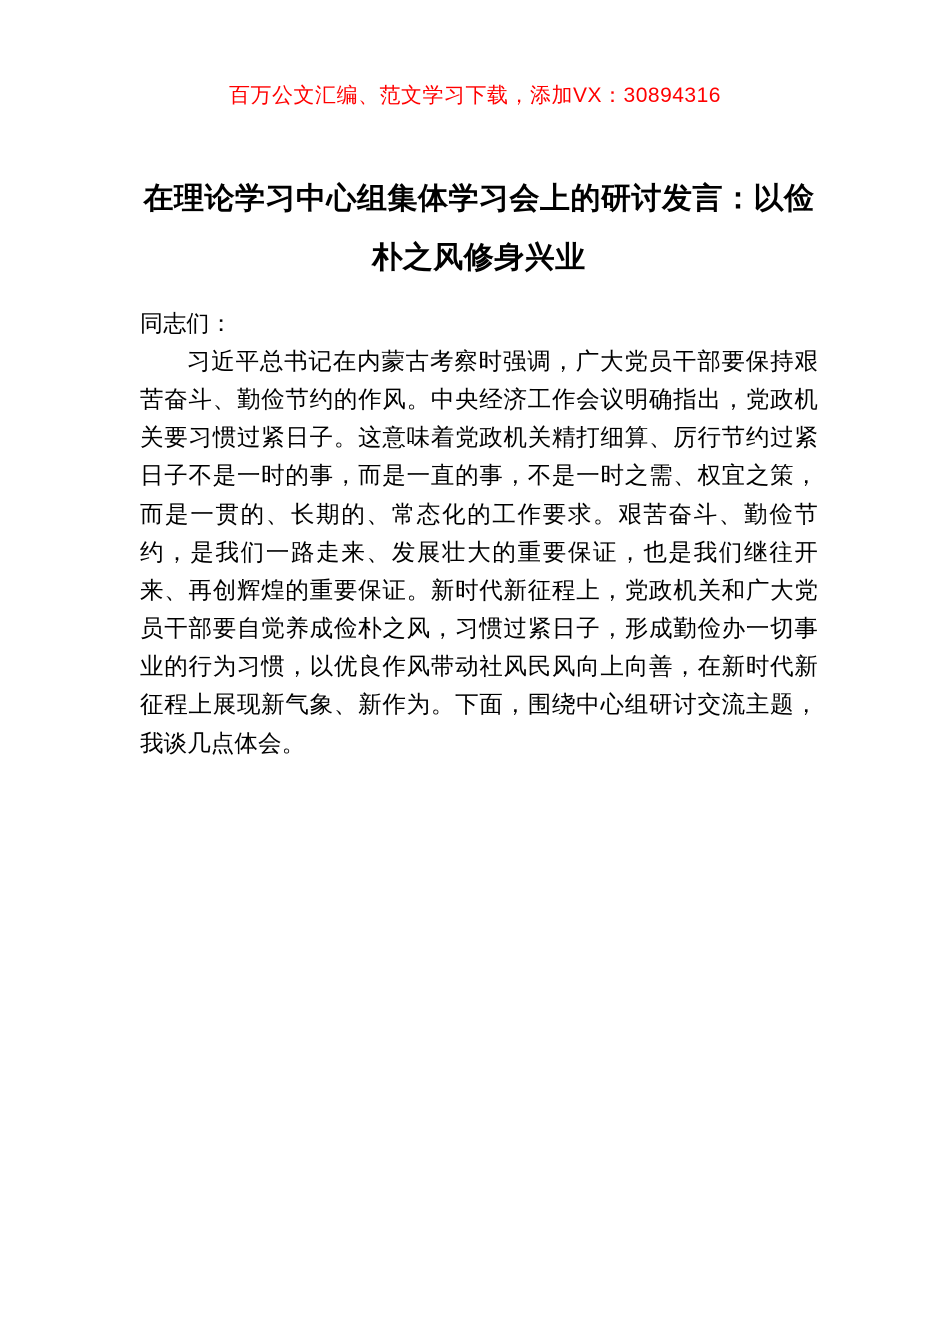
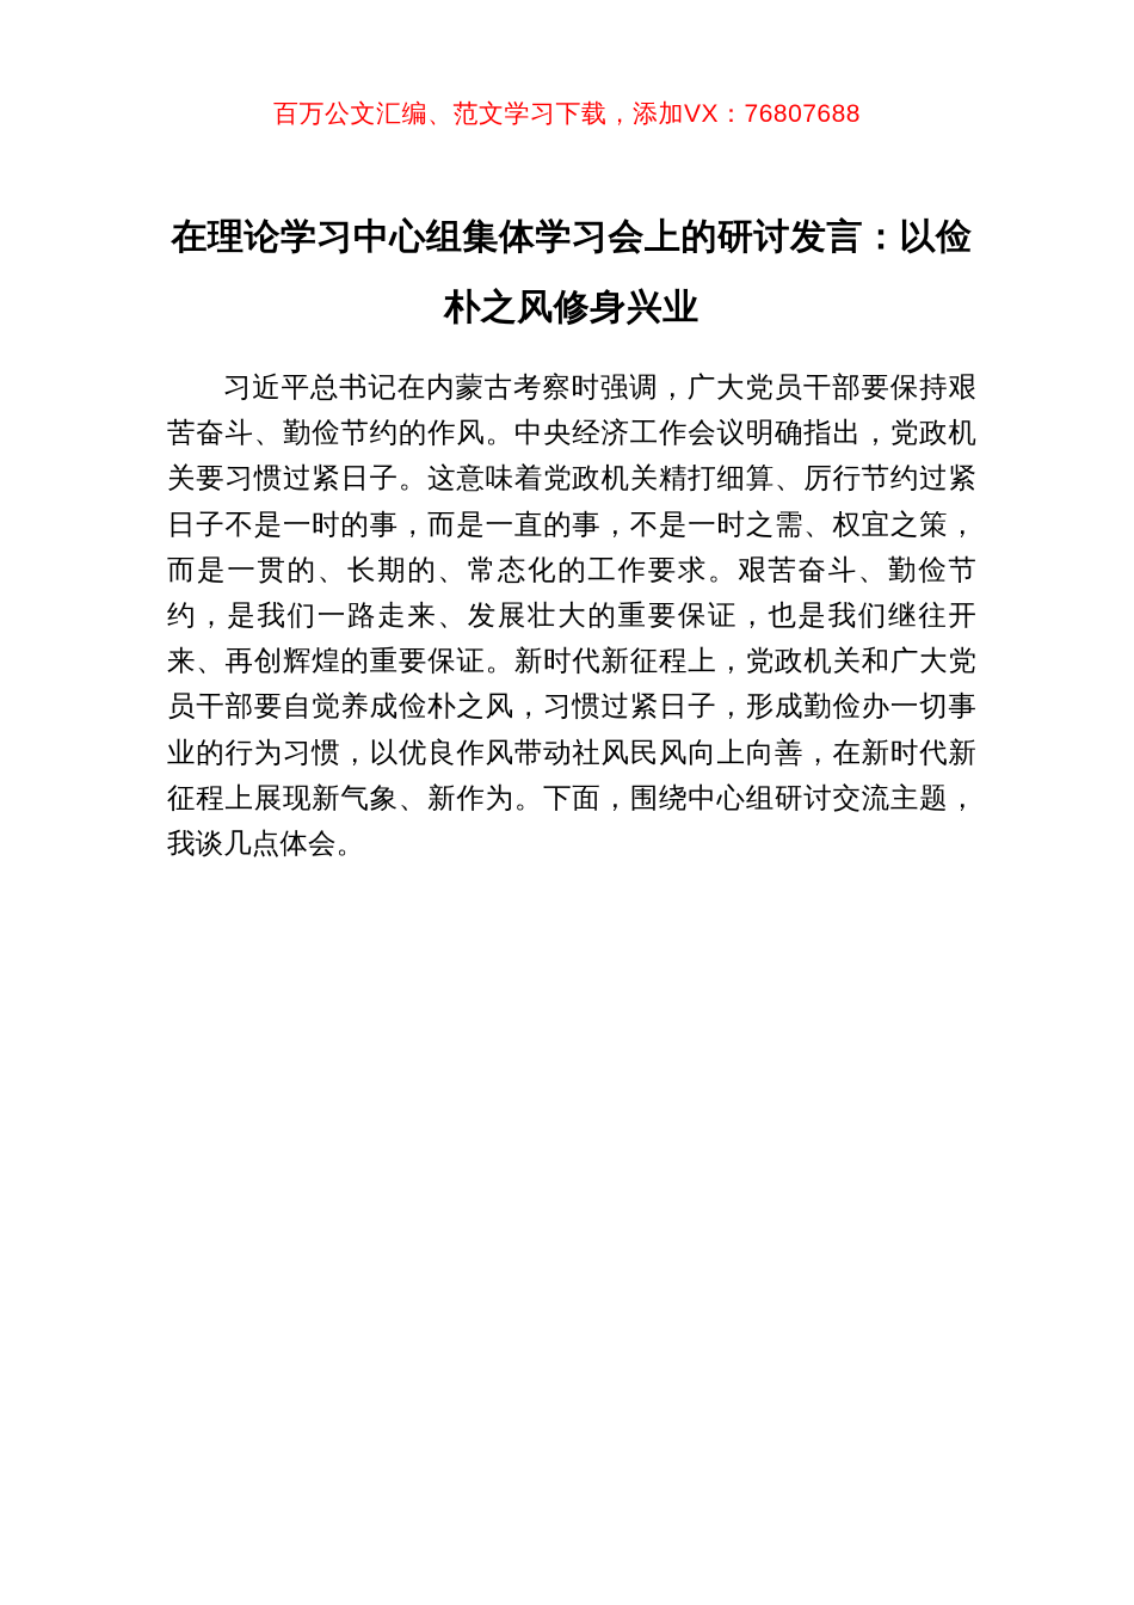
- 百万公文汇编、范文学习下载，添加VX：30894316
+ 百万公文汇编、范文学习下载，添加VX：76807688
  在理论学习中心组集体学习会上的研讨发言：以俭朴之风修身兴业
- 同志们：
  习近平总书记在内蒙古考察时强调，广大党员干部要保持艰苦奋斗、勤俭节约的作风。中央经济工作会议明确指出，党政机关要习惯过紧日子。这意味着党政机关精打细算、厉行节约过紧日子不是一时的事，而是一直的事，不是一时之需、权宜之策，而是一贯的、长期的、常态化的工作要求。艰苦奋斗、勤俭节约，是我们一路走来、发展壮大的重要保证，也是我们继往开来、再创辉煌的重要保证。新时代新征程上，党政机关和广大党员干部要自觉养成俭朴之风，习惯过紧日子，形成勤俭办一切事业的行为习惯，以优良作风带动社风民风向上向善，在新时代新征程上展现新气象、新作为。下面，围绕中心组研讨交流主题，我谈几点体会。
